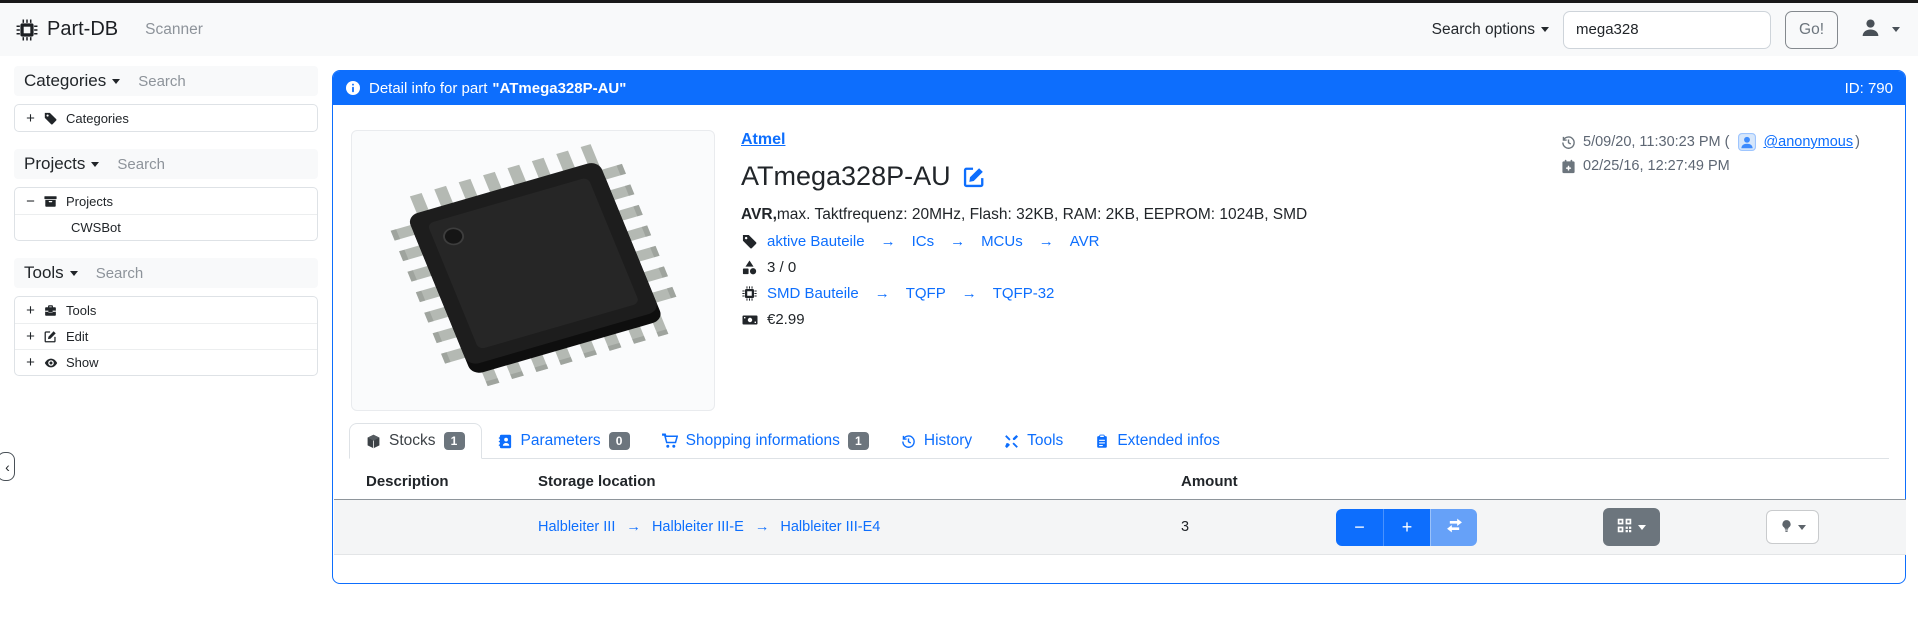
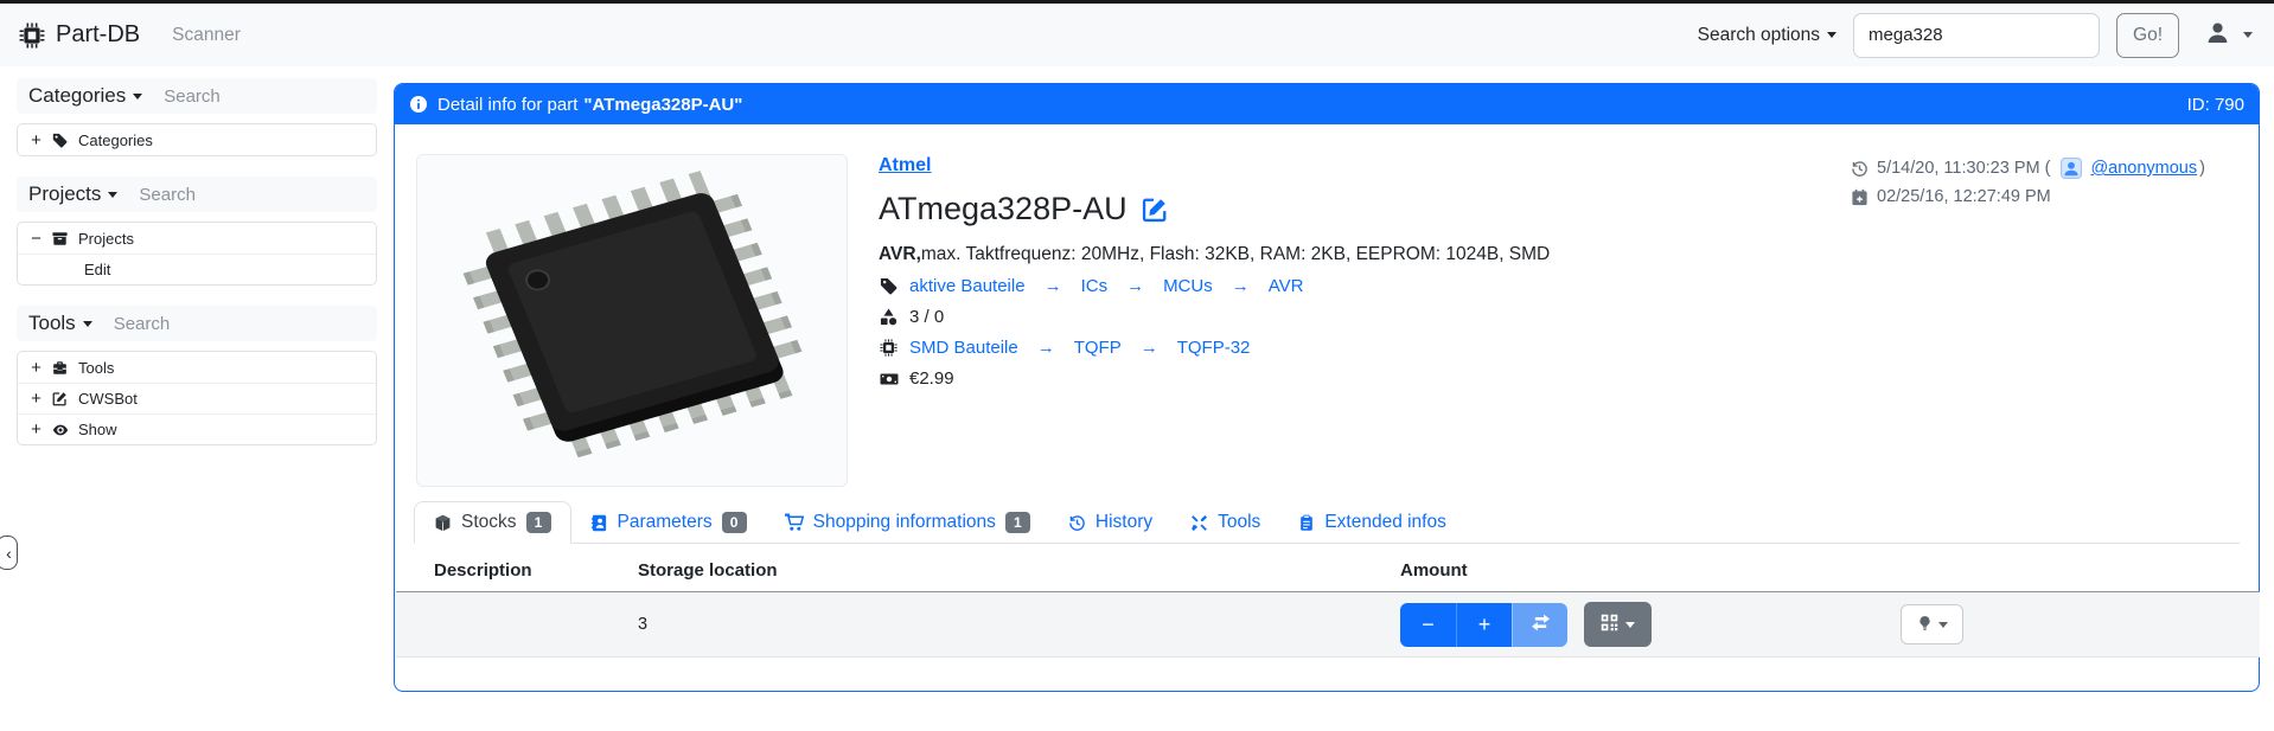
  Part-DB
  Scanner
  Search options
  mega328
  Go!
  Categories
  Search
  +
  Categories
  Projects
  Search
  −
  Projects
- CWSBot
+ Edit
  Tools
  Search
  +
  Tools
  +
- Edit
+ CWSBot
  +
  Show
  ‹
  Detail info for part
  "ATmega328P-AU"
  ID: 790
  Atmel
  ATmega328P-AU
  AVR,max. Taktfrequenz: 20MHz, Flash: 32KB, RAM: 2KB, EEPROM: 1024B, SMD
  aktive Bauteile
  ICs
  MCUs
  AVR
  3 / 0
  SMD Bauteile
  TQFP
  TQFP-32
  €2.99
- 5/09/20, 11:30:23 PM (
+ 5/14/20, 11:30:23 PM (
  @anonymous
  )
  02/25/16, 12:27:49 PM
  Stocks
  1
  Parameters
  0
  Shopping informations
  1
  History
  Tools
  Extended infos
  Description
  Storage location
  Amount
- Halbleiter III Halbleiter III-E Halbleiter III-E4
  3
  −
  +
